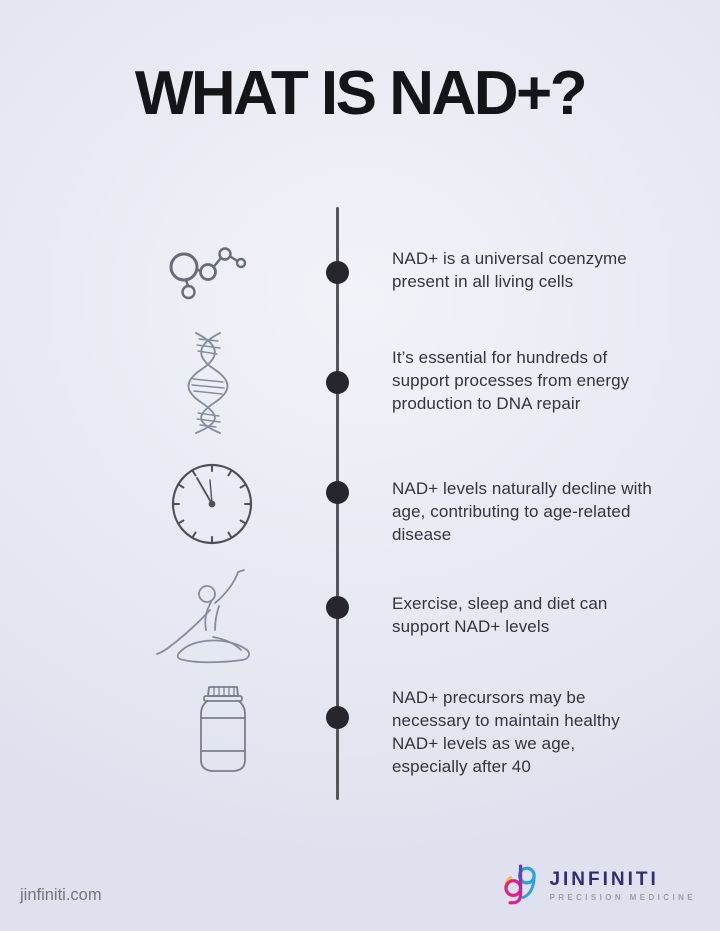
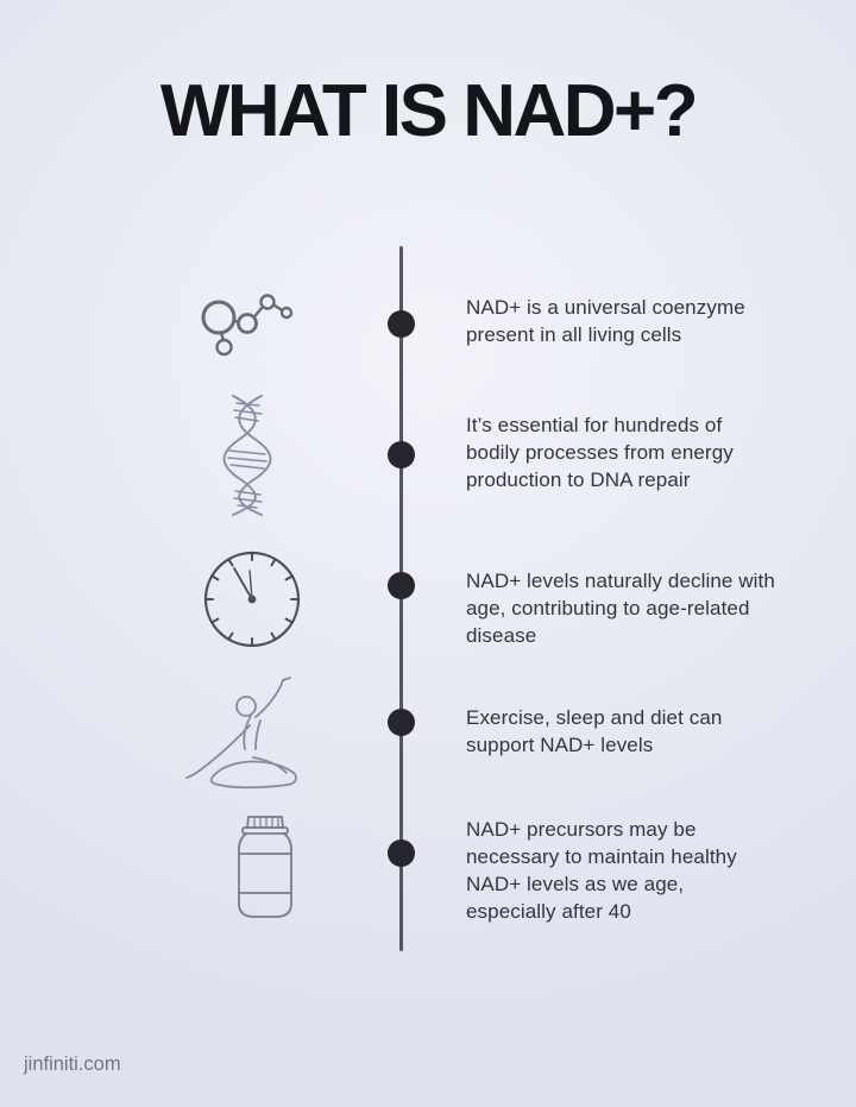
  WHAT IS NAD+?
  NAD+ is a universal coenzyme present in all living cells
- It’s essential for hundreds of support processes from energy production to DNA repair
+ It’s essential for hundreds of bodily processes from energy production to DNA repair
  NAD+ levels naturally decline with age, contributing to age-related disease
  Exercise, sleep and diet can support NAD+ levels
  NAD+ precursors may be necessary to maintain healthy NAD+ levels as we age, especially after 40
  jinfiniti.com
- JINFINITI
- PRECISION MEDICINE
